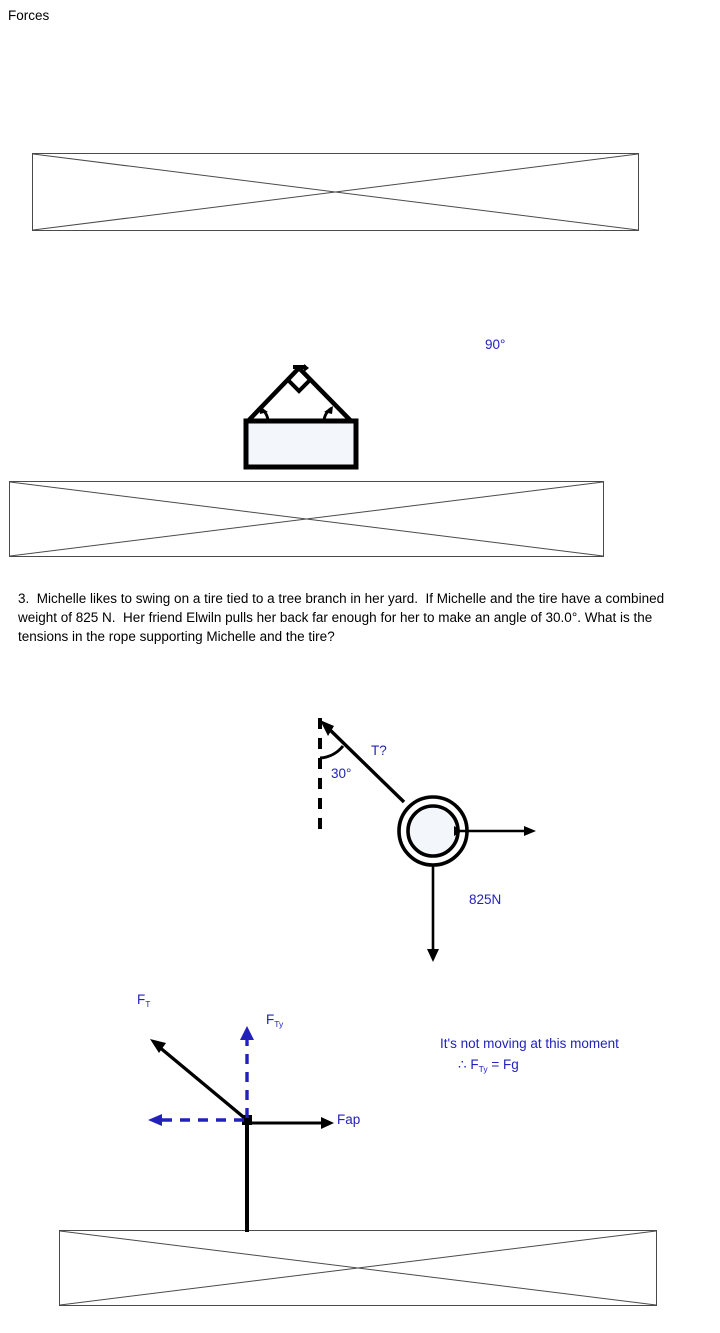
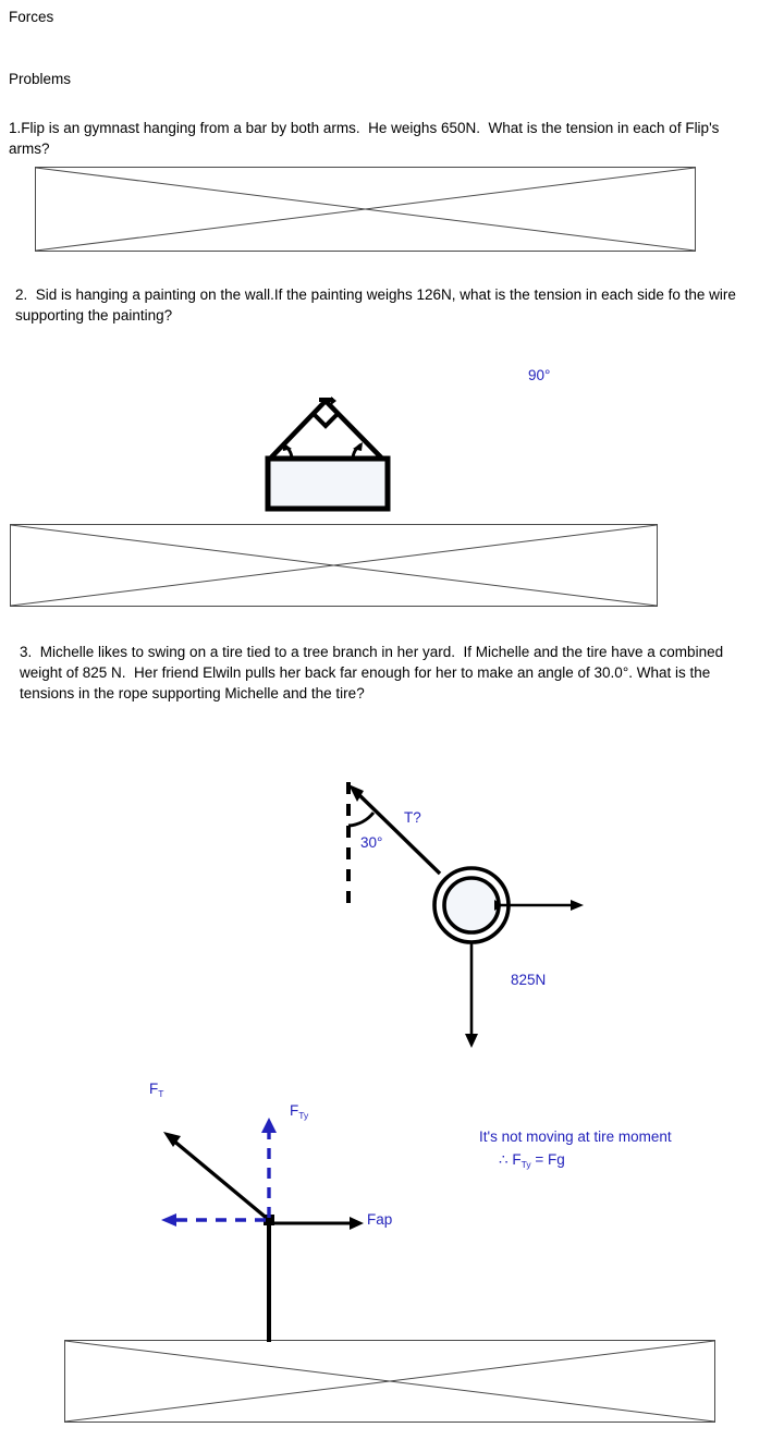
  Forces
+ Problems
+ 1.Flip is an gymnast hanging from a bar by both arms. He weighs 650N. What is the tension in each of Flip's arms?
+ 2. Sid is hanging a painting on the wall.If the painting weighs 126N, what is the tension in each side fo the wire supporting the painting?
  3. Michelle likes to swing on a tire tied to a tree branch in her yard. If Michelle and the tire have a combined weight of 825 N. Her friend Elwiln pulls her back far enough for her to make an angle of 30.0°. What is the tensions in the rope supporting Michelle and the tire?
  90°
  T?
  30°
  825N
  FT
  FTy
  Fap
- It's not moving at this moment
+ It's not moving at tire moment
  ∴ FTy = Fg
